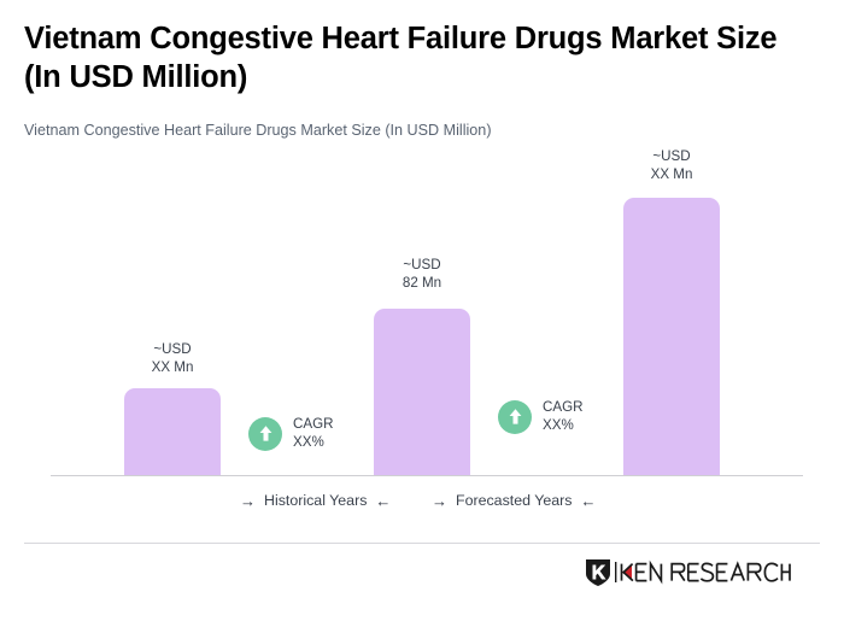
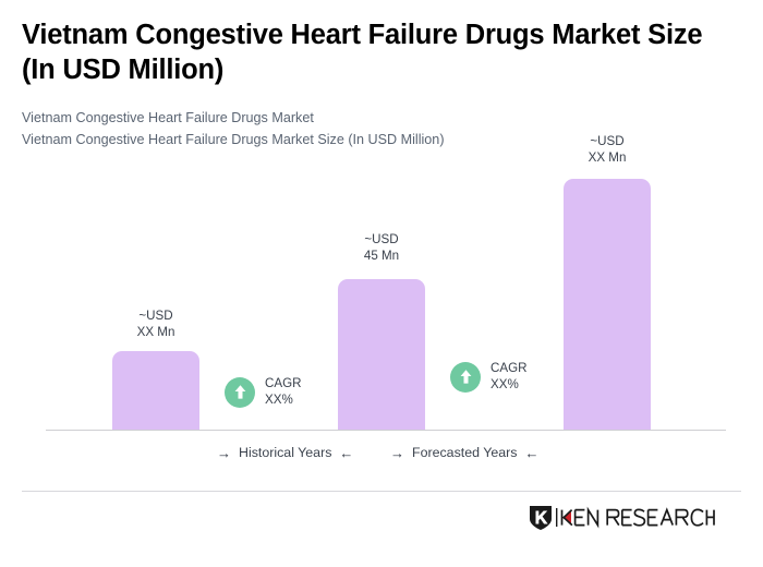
  Vietnam Congestive Heart Failure Drugs Market Size (In USD Million)
+ Vietnam Congestive Heart Failure Drugs Market
  Vietnam Congestive Heart Failure Drugs Market Size (In USD Million)
  ~USD
  XX Mn
  CAGR
  XX%
  ~USD
- 82 Mn
+ 45 Mn
  CAGR
  XX%
  ~USD
  XX Mn
  →
  Historical Years
  ←
  →
  Forecasted Years
  ←
